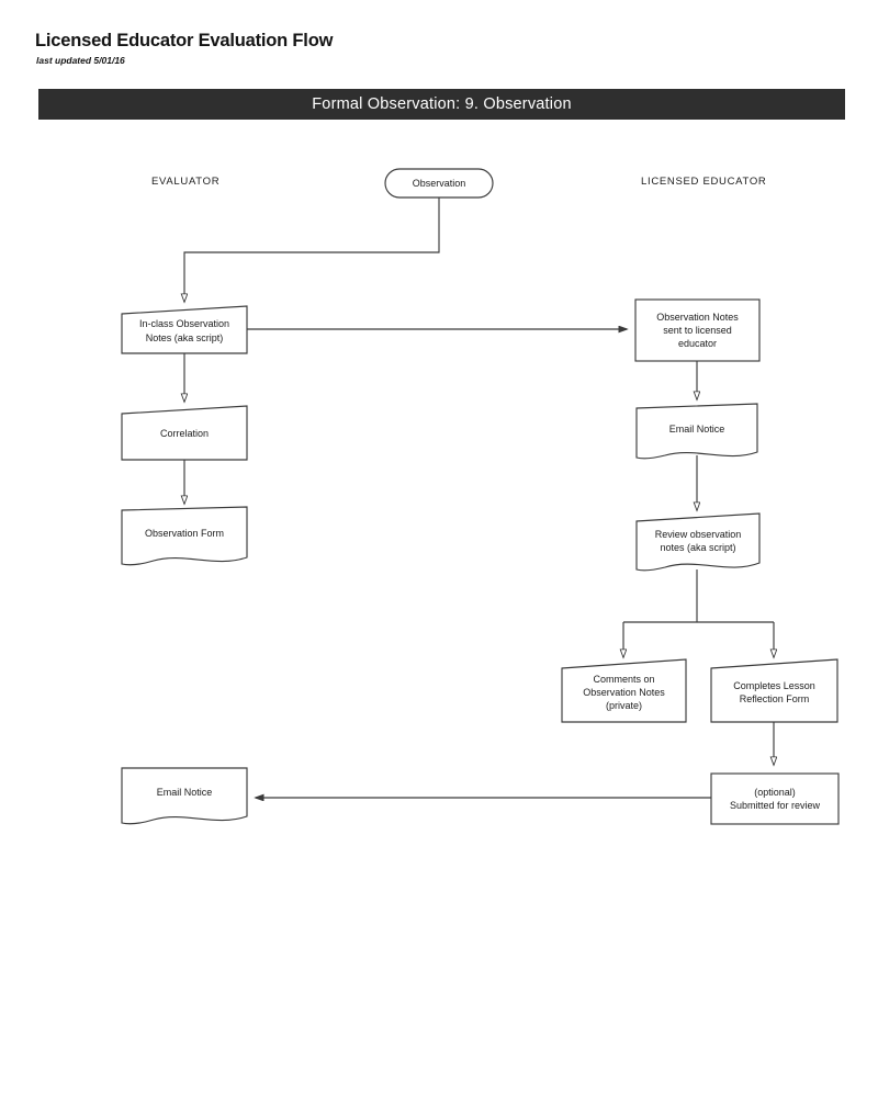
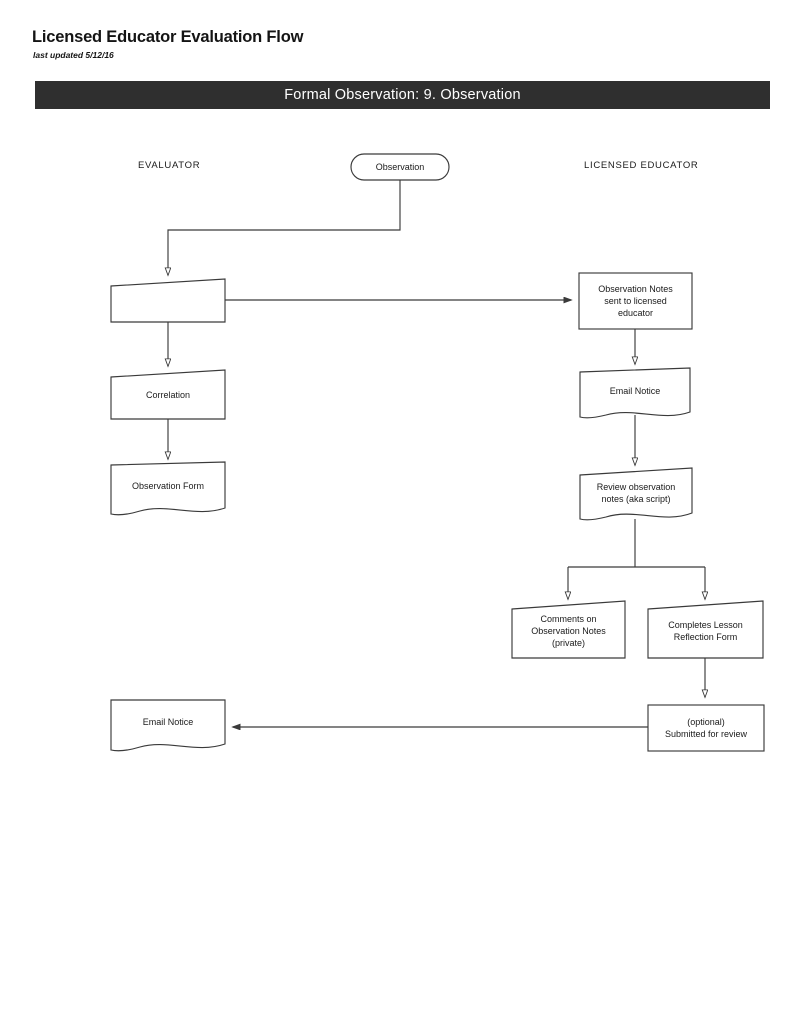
  Licensed Educator Evaluation Flow
- last updated 5/01/16
+ last updated 5/12/16
  Formal Observation: 9. Observation
  EVALUATOR
  LICENSED EDUCATOR
  Observation
- In-class Observation
- Notes (aka script)
  Correlation
  Observation Form
  Observation Notes
  sent to licensed
  educator
  Email Notice
  Review observation
  notes (aka script)
  Comments on
  Observation Notes
  (private)
  Completes Lesson
  Reflection Form
  (optional)
  Submitted for review
  Email Notice
